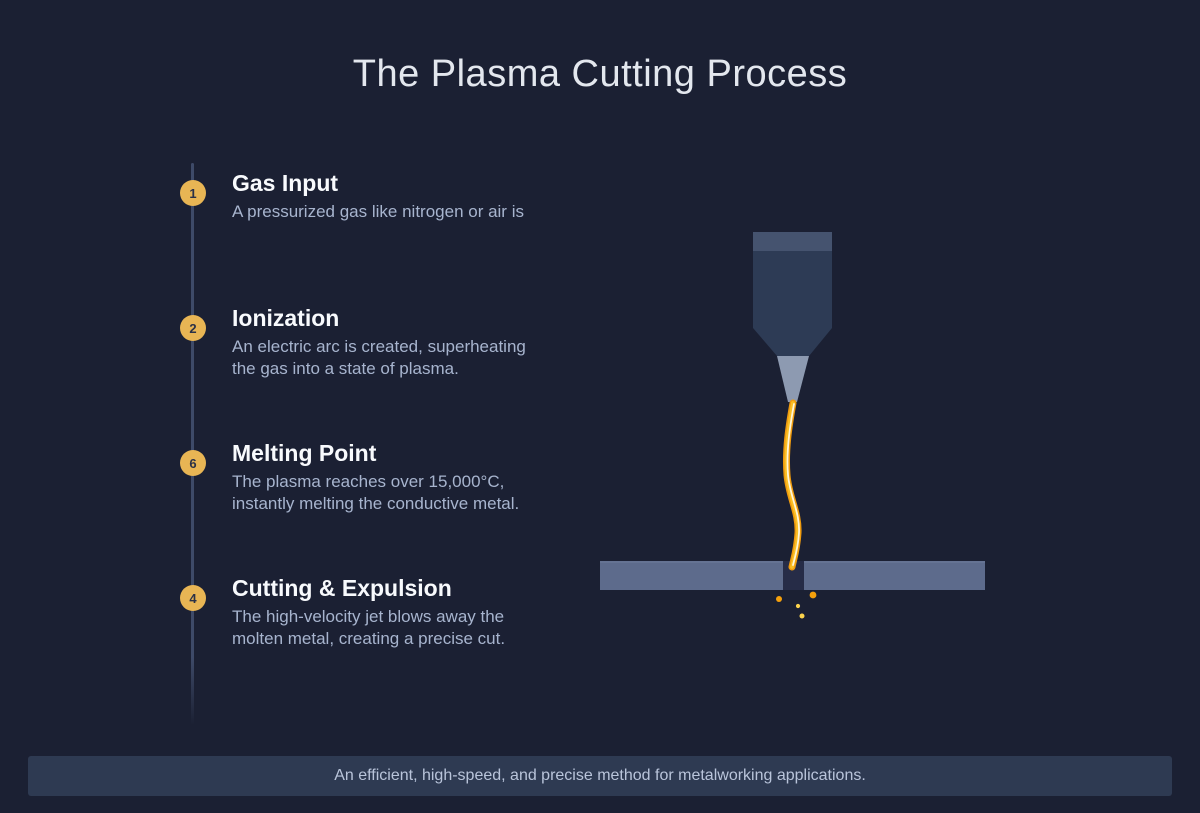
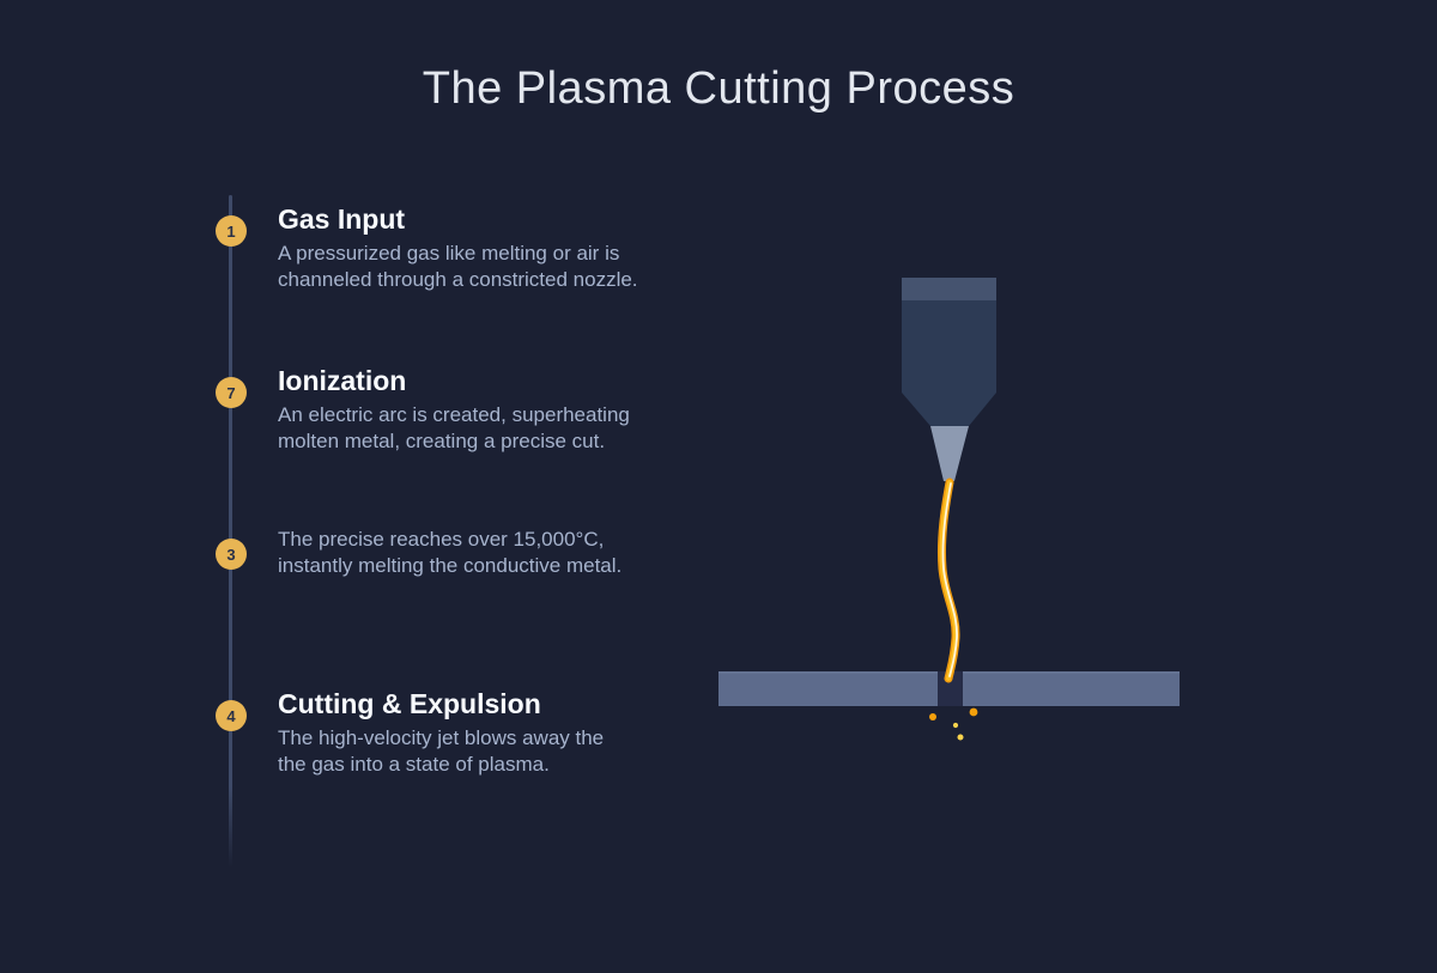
  The Plasma Cutting Process
  1
- 2
+ 7
- 6
+ 3
  4
  Gas Input
- A pressurized gas like nitrogen or air is
+ A pressurized gas like melting or air is
+ channeled through a constricted nozzle.
  Ionization
  An electric arc is created, superheating
- the gas into a state of plasma.
+ molten metal, creating a precise cut.
- Melting Point
- The plasma reaches over 15,000°C,
+ The precise reaches over 15,000°C,
  instantly melting the conductive metal.
  Cutting & Expulsion
  The high-velocity jet blows away the
- molten metal, creating a precise cut.
+ the gas into a state of plasma.
- An efficient, high-speed, and precise method for metalworking applications.
